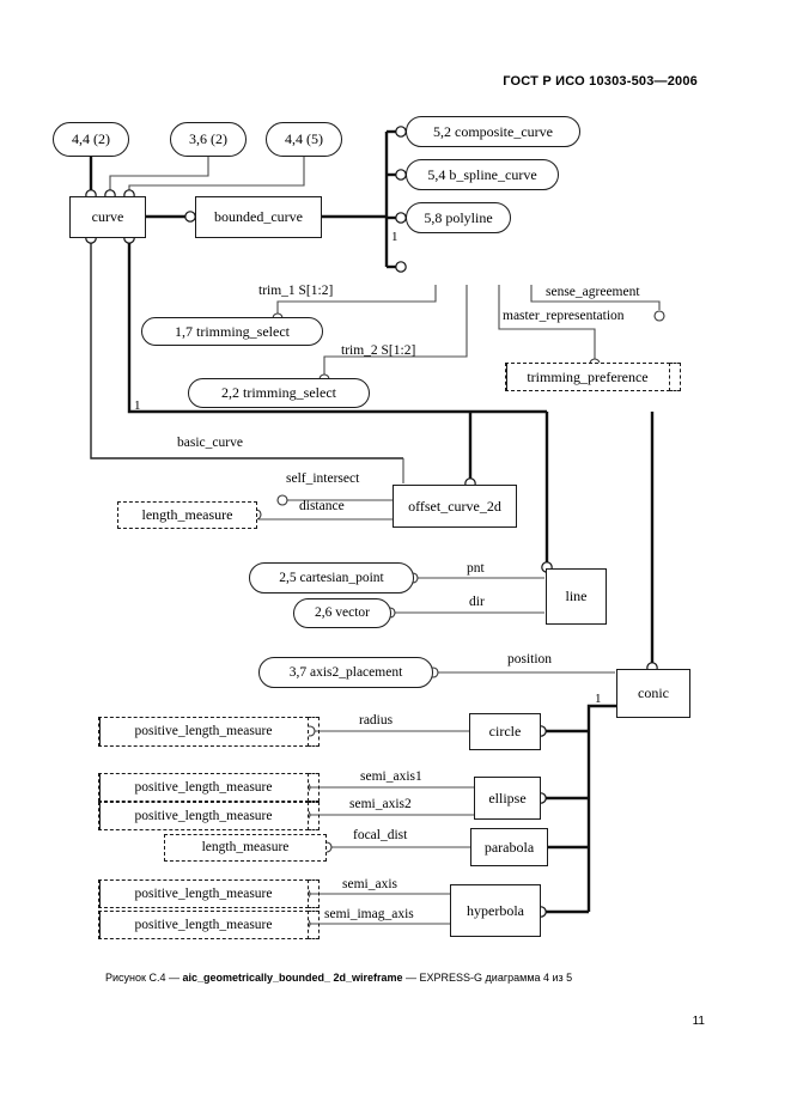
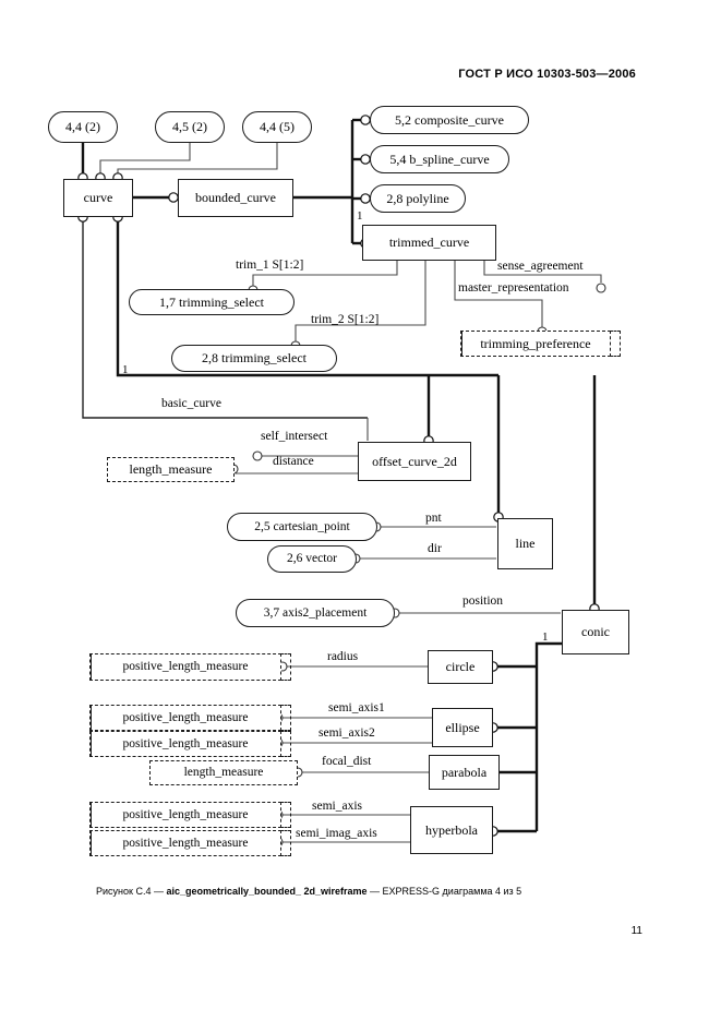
  ГОСТ Р ИСО 10303-503—2006
  4,4 (2)
- 3,6 (2)
+ 4,5 (2)
  4,4 (5)
  curve
  bounded_curve
  5,2 composite_curve
  5,4 b_spline_curve
- 5,8 polyline
+ 2,8 polyline
+ trimmed_curve
  1,7 trimming_select
- 2,2 trimming_select
+ 2,8 trimming_select
  trimming_preference
  length_measure
  offset_curve_2d
  2,5 cartesian_point
  2,6 vector
  line
  3,7 axis2_placement
  conic
  positive_length_measure
  circle
  positive_length_measure
  positive_length_measure
  ellipse
  length_measure
  parabola
  positive_length_measure
  positive_length_measure
  hyperbola
  trim_1 S[1:2]
  trim_2 S[1:2]
  sense_agreement
  master_representation
  basic_curve
  self_intersect
  distance
  pnt
  dir
  position
  radius
  semi_axis1
  semi_axis2
  focal_dist
  semi_axis
  semi_imag_axis
  1
  1
  1
  Рисунок С.4 — aic_geometrically_bounded_ 2d_wireframe — EXPRESS-G диаграмма 4 из 5
  11
